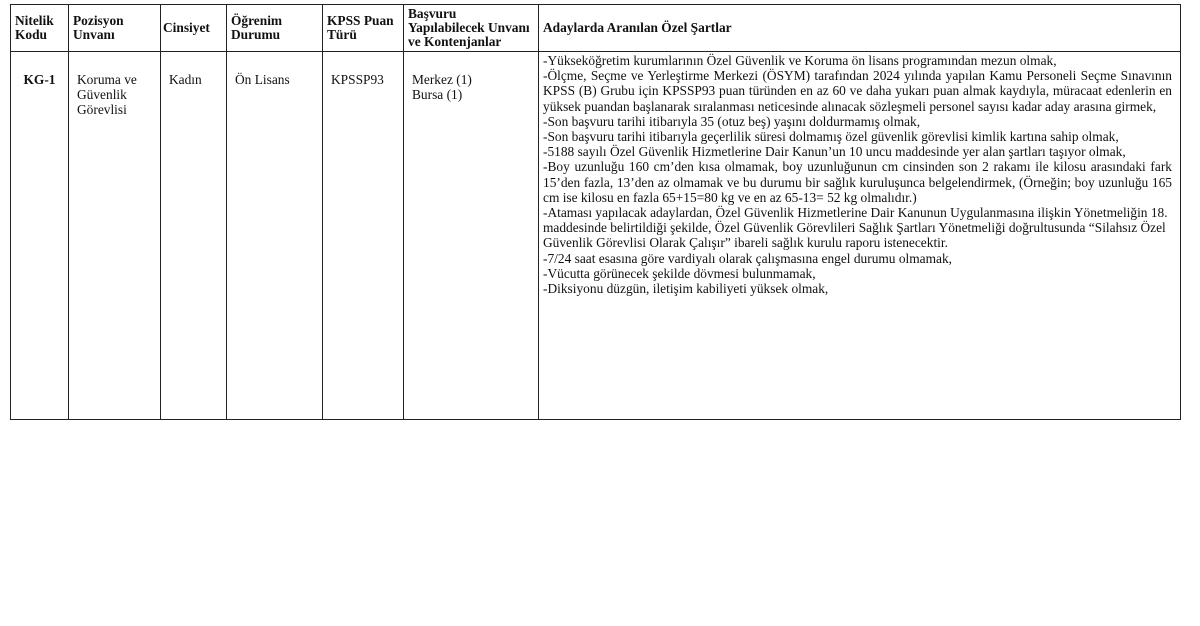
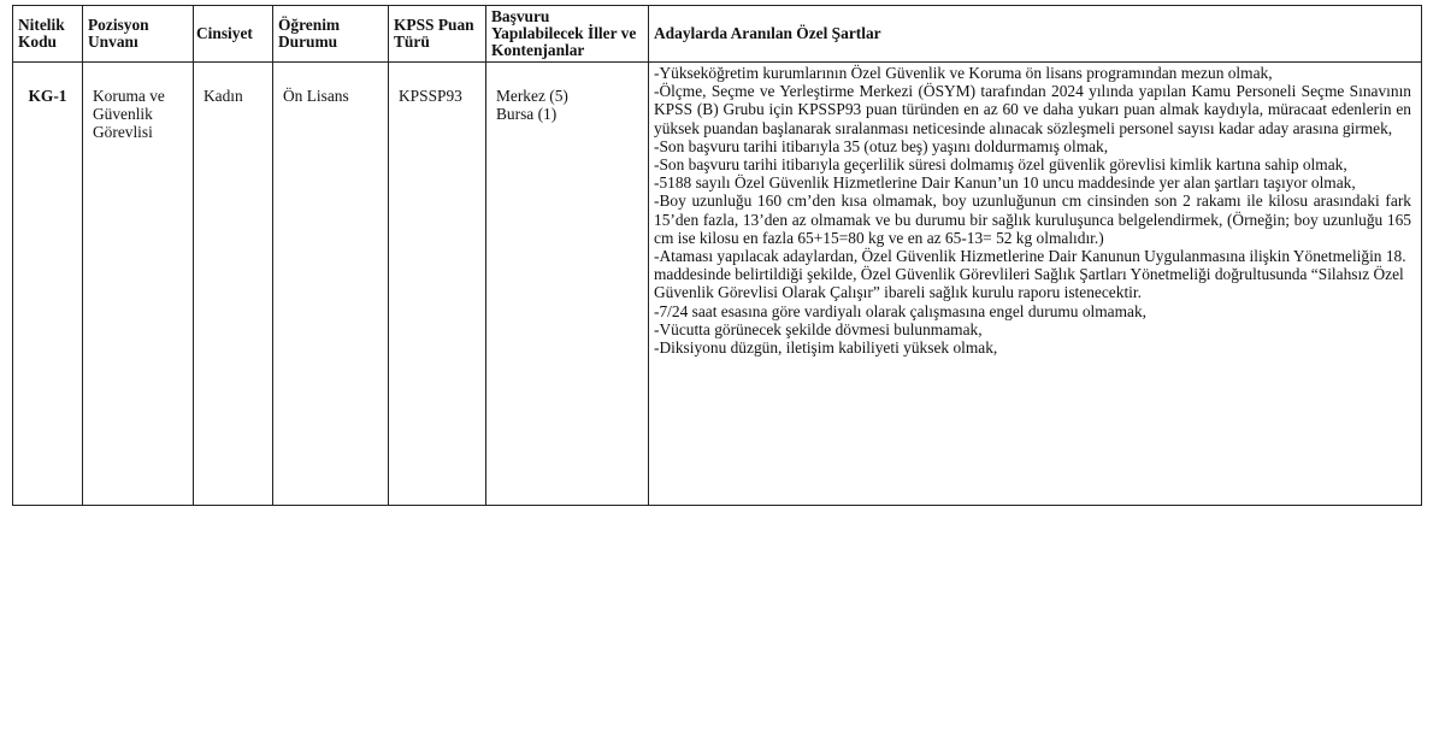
- Nitelik Kodu	Pozisyon Unvanı	Cinsiyet	Öğrenim Durumu	KPSS Puan Türü	Başvuru Yapılabilecek Unvanı ve Kontenjanlar	Adaylarda Aranılan Özel Şartlar
+ Nitelik Kodu	Pozisyon Unvanı	Cinsiyet	Öğrenim Durumu	KPSS Puan Türü	Başvuru Yapılabilecek İller ve Kontenjanlar	Adaylarda Aranılan Özel Şartlar
- KG-1	Koruma ve Güvenlik Görevlisi	Kadın	Ön Lisans	KPSSP93	Merkez (1) Bursa (1)	-Yükseköğretim kurumlarının Özel Güvenlik ve Koruma ön lisans programından mezun olmak, -Ölçme, Seçme ve Yerleştirme Merkezi (ÖSYM) tarafından 2024 yılında yapılan Kamu Personeli Seçme Sınavının KPSS (B) Grubu için KPSSP93 puan türünden en az 60 ve daha yukarı puan almak kaydıyla, müracaat edenlerin en yüksek puandan başlanarak sıralanması neticesinde alınacak sözleşmeli personel sayısı kadar aday arasına girmek, -Son başvuru tarihi itibarıyla 35 (otuz beş) yaşını doldurmamış olmak, -Son başvuru tarihi itibarıyla geçerlilik süresi dolmamış özel güvenlik görevlisi kimlik kartına sahip olmak, -5188 sayılı Özel Güvenlik Hizmetlerine Dair Kanun’un 10 uncu maddesinde yer alan şartları taşıyor olmak, -Boy uzunluğu 160 cm’den kısa olmamak, boy uzunluğunun cm cinsinden son 2 rakamı ile kilosu arasındaki fark 15’den fazla, 13’den az olmamak ve bu durumu bir sağlık kuruluşunca belgelendirmek, (Örneğin; boy uzunluğu 165 cm ise kilosu en fazla 65+15=80 kg ve en az 65-13= 52 kg olmalıdır.) -Ataması yapılacak adaylardan, Özel Güvenlik Hizmetlerine Dair Kanunun Uygulanmasına ilişkin Yönetmeliğin 18. maddesinde belirtildiği şekilde, Özel Güvenlik Görevlileri Sağlık Şartları Yönetmeliği doğrultusunda “Silahsız Özel Güvenlik Görevlisi Olarak Çalışır” ibareli sağlık kurulu raporu istenecektir. -7/24 saat esasına göre vardiyalı olarak çalışmasına engel durumu olmamak, -Vücutta görünecek şekilde dövmesi bulunmamak, -Diksiyonu düzgün, iletişim kabiliyeti yüksek olmak,
+ KG-1	Koruma ve Güvenlik Görevlisi	Kadın	Ön Lisans	KPSSP93	Merkez (5) Bursa (1)	-Yükseköğretim kurumlarının Özel Güvenlik ve Koruma ön lisans programından mezun olmak, -Ölçme, Seçme ve Yerleştirme Merkezi (ÖSYM) tarafından 2024 yılında yapılan Kamu Personeli Seçme Sınavının KPSS (B) Grubu için KPSSP93 puan türünden en az 60 ve daha yukarı puan almak kaydıyla, müracaat edenlerin en yüksek puandan başlanarak sıralanması neticesinde alınacak sözleşmeli personel sayısı kadar aday arasına girmek, -Son başvuru tarihi itibarıyla 35 (otuz beş) yaşını doldurmamış olmak, -Son başvuru tarihi itibarıyla geçerlilik süresi dolmamış özel güvenlik görevlisi kimlik kartına sahip olmak, -5188 sayılı Özel Güvenlik Hizmetlerine Dair Kanun’un 10 uncu maddesinde yer alan şartları taşıyor olmak, -Boy uzunluğu 160 cm’den kısa olmamak, boy uzunluğunun cm cinsinden son 2 rakamı ile kilosu arasındaki fark 15’den fazla, 13’den az olmamak ve bu durumu bir sağlık kuruluşunca belgelendirmek, (Örneğin; boy uzunluğu 165 cm ise kilosu en fazla 65+15=80 kg ve en az 65-13= 52 kg olmalıdır.) -Ataması yapılacak adaylardan, Özel Güvenlik Hizmetlerine Dair Kanunun Uygulanmasına ilişkin Yönetmeliğin 18. maddesinde belirtildiği şekilde, Özel Güvenlik Görevlileri Sağlık Şartları Yönetmeliği doğrultusunda “Silahsız Özel Güvenlik Görevlisi Olarak Çalışır” ibareli sağlık kurulu raporu istenecektir. -7/24 saat esasına göre vardiyalı olarak çalışmasına engel durumu olmamak, -Vücutta görünecek şekilde dövmesi bulunmamak, -Diksiyonu düzgün, iletişim kabiliyeti yüksek olmak,
